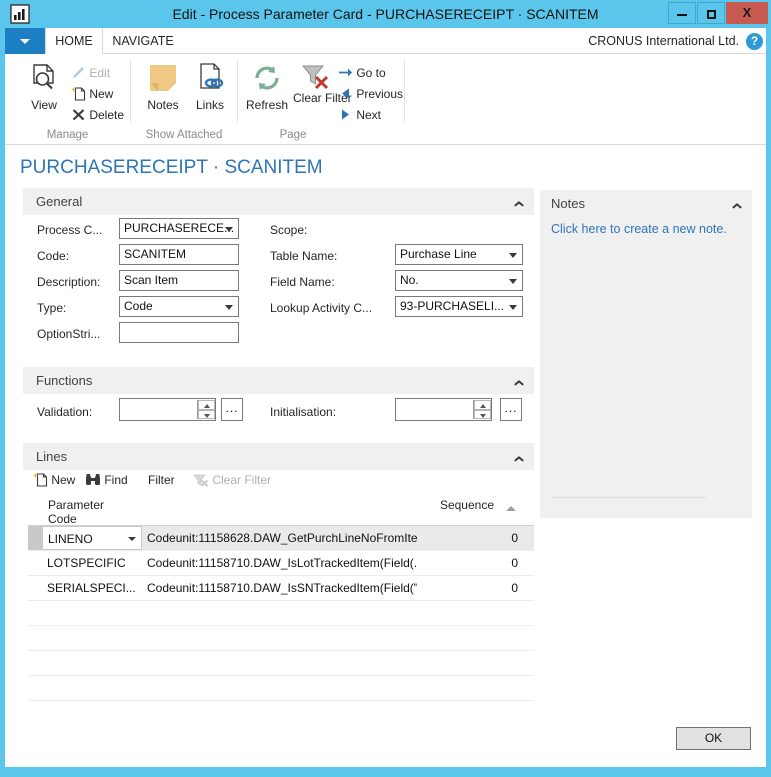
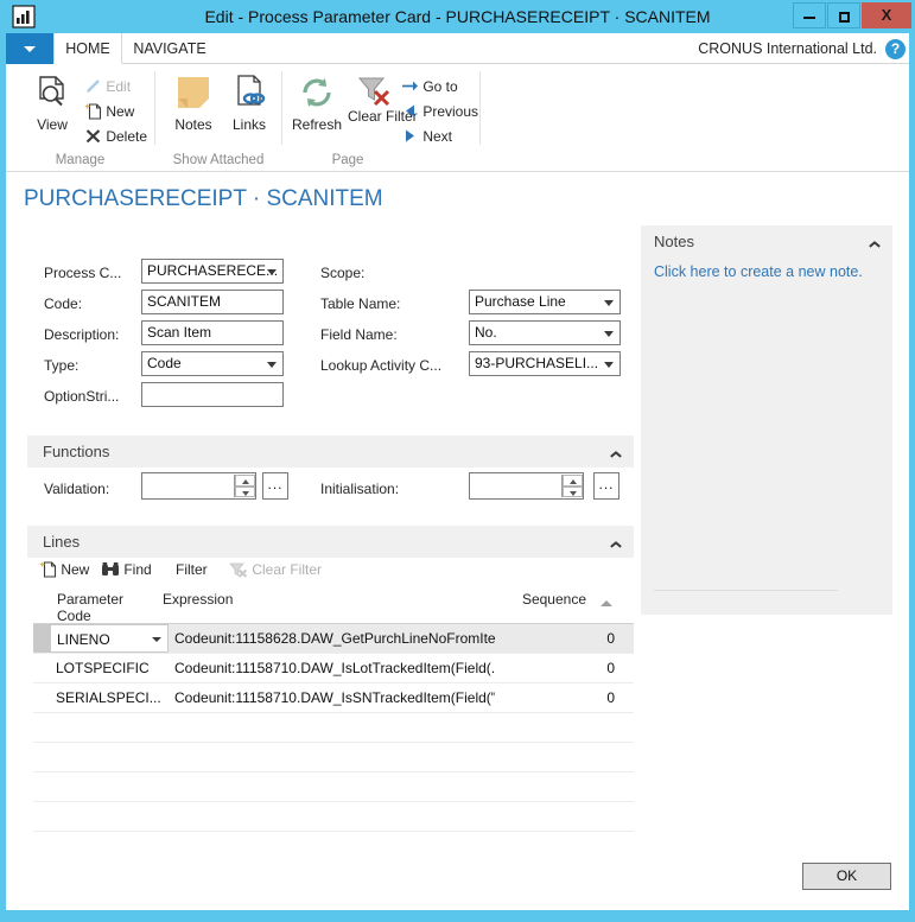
  Edit - Process Parameter Card - PURCHASERECEIPT · SCANITEM
  X
  HOME
  NAVIGATE
  CRONUS International Ltd.
  ?
  View
  Edit
  New
  Delete
  Manage
  Notes
  Links
  Show Attached
  Refresh
  Clear Fil
  Go to
  Previous
  Next
  Page
  PURCHASERECEIPT · SCANITEM
- General
  Process C...
  PURCHASERECE...
  Code:
  SCANITEM
  Description:
  Scan Item
  Type:
  Code
  OptionStri...
  Scope:
  Table Name:
  Purchase Line
  Field Name:
  No.
  Lookup Activity C...
  93-PURCHASELI...
  Functions
  Validation:
  ...
  Initialisation:
  ...
  Lines
  New
  Find
  Filter
  Clear Filter
  Parameter Code
+ Expression
  Sequence
  LINENO
  Codeunit:11158628.DAW_GetPurchLineNoFromIte
  0
  LOTSPECIFIC
  Codeunit:11158710.DAW_IsLotTrackedItem(Field(.
  0
  SERIALSPECI...
  Codeunit:11158710.DAW_IsSNTrackedItem(Field("
  0
  Notes
  Click here to create a new note.
  OK
